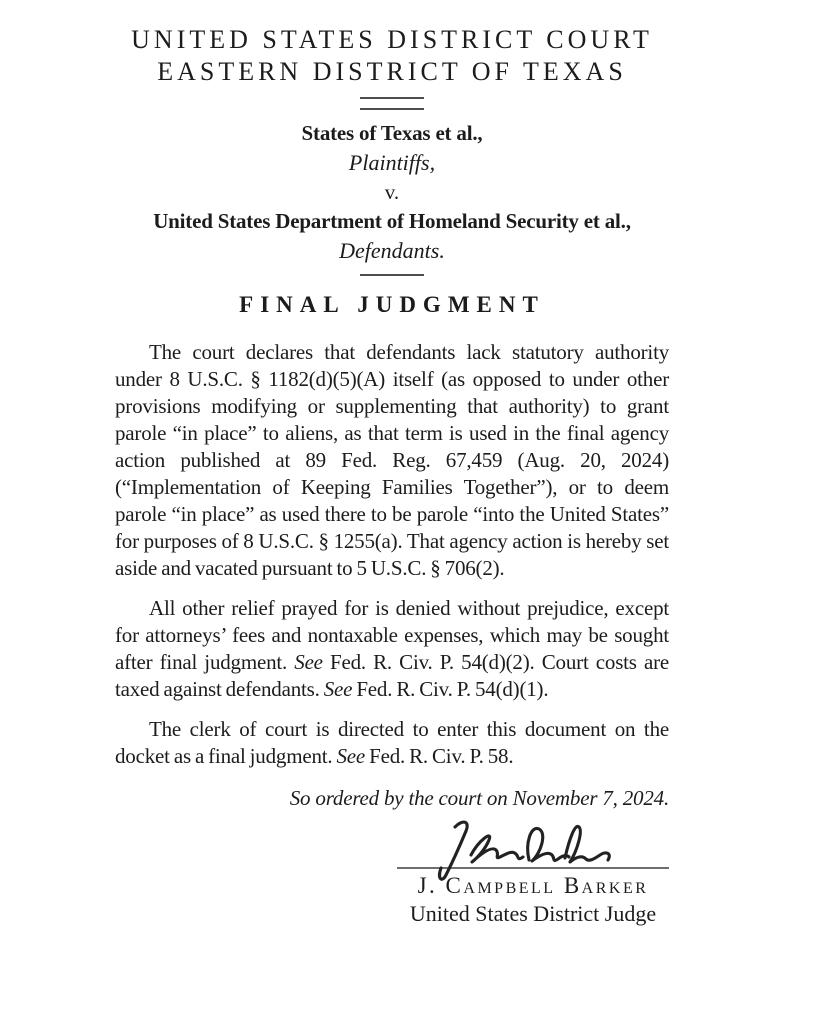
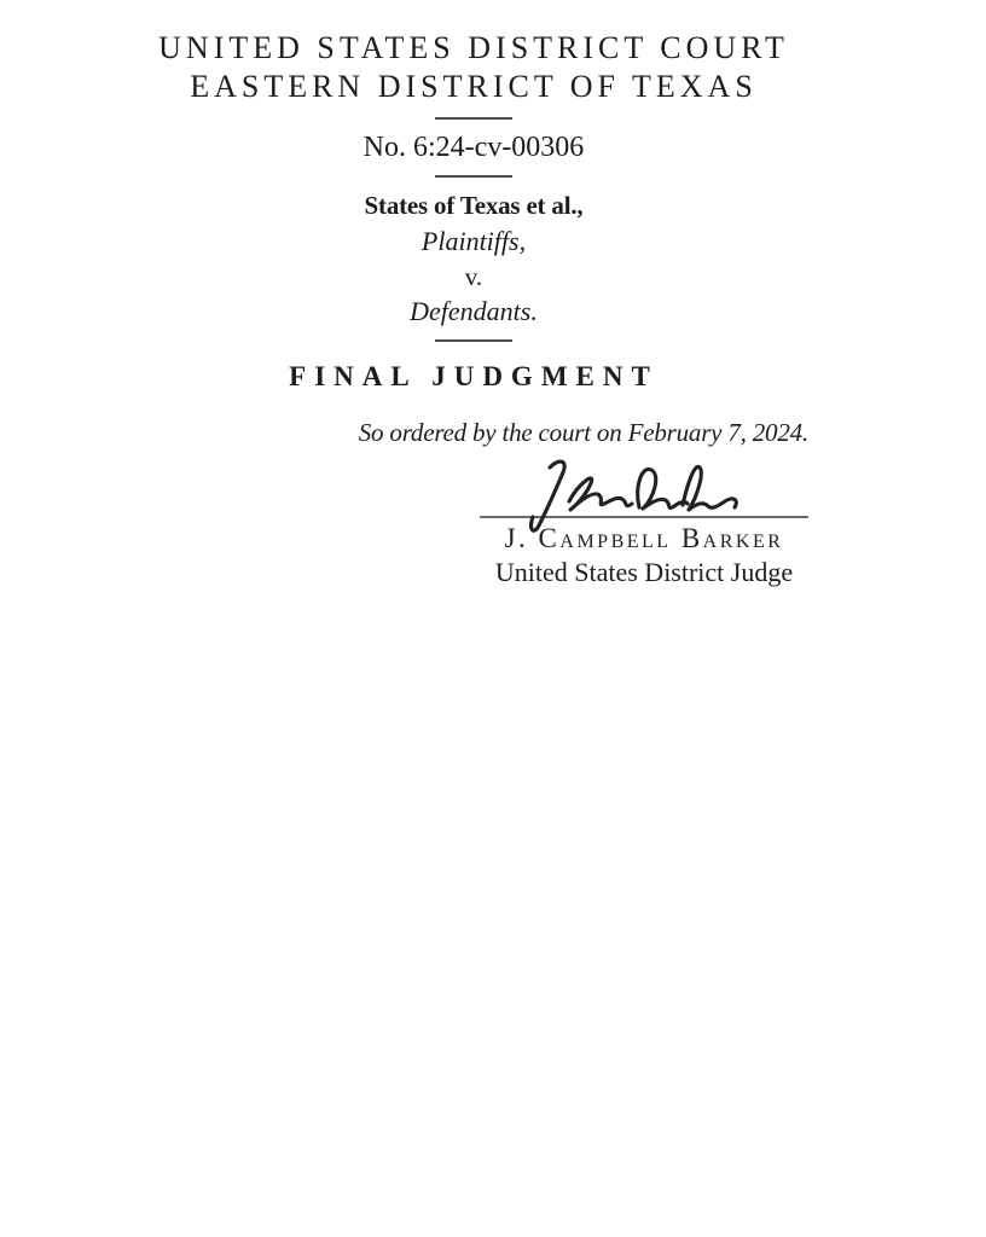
  UNITED STATES DISTRICT COURT
  EASTERN DISTRICT OF TEXAS
+ No. 6:24-cv-00306
  States of Texas et al.,
  Plaintiffs,
  v.
- United States Department of Homeland Security et al.,
  Defendants.
  FINAL JUDGMENT
- The court declares that defendants lack statutory authority under 8 U.S.C. § 1182(d)(5)(A) itself (as opposed to under other provisions modifying or supplementing that authority) to grant parole “in place” to aliens, as that term is used in the final agency action published at 89 Fed. Reg. 67,459 (Aug. 20, 2024) (“Implementation of Keeping Families Together”), or to deem parole “in place” as used there to be parole “into the United States” for purposes of 8 U.S.C. § 1255(a). That agency action is hereby set aside and vacated pursuant to 5 U.S.C. § 706(2).
- All other relief prayed for is denied without prejudice, except for attorneys’ fees and nontaxable expenses, which may be sought after final judgment. See Fed. R. Civ. P. 54(d)(2). Court costs are taxed against defendants. See Fed. R. Civ. P. 54(d)(1).
- The clerk of court is directed to enter this document on the docket as a final judgment. See Fed. R. Civ. P. 58.
- So ordered by the court on November 7, 2024.
+ So ordered by the court on February 7, 2024.
  J. Campbell Barker
  United States District Judge
